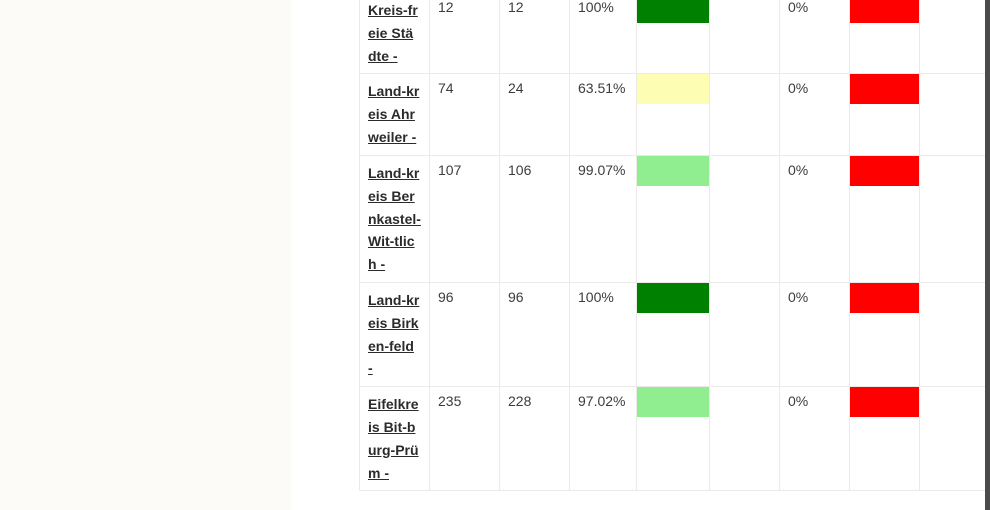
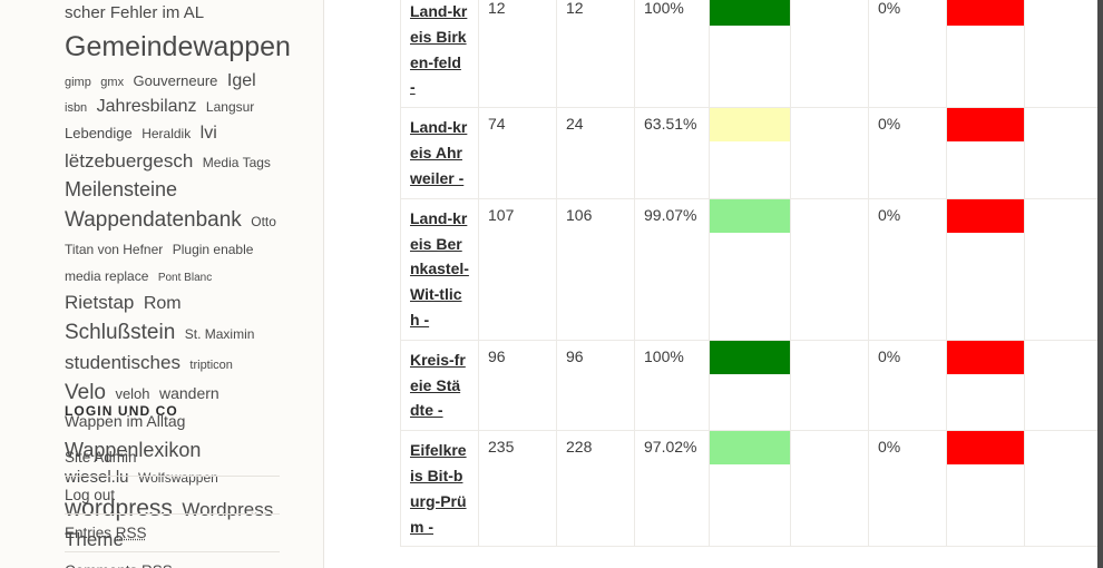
+ scher Fehler im AL Gemeindewappen gimp gmx Gouverneure Igel isbn Jahresbilanz Langsur Lebendige Heraldik lvi lëtzebuergesch Media Tags Meilensteine Wappendatenbank Otto Titan von Hefner Plugin enable media replace Pont Blanc Rietstap Rom Schlußstein St. Maximin studentisches tripticon Velo veloh wandern Wappen im Alltag Wappenlexikon wiesel.lu Wolfswappen wordpress Wordpress Theme
+ LOGIN UND CO
+ Site Admin
+ Log out
+ Entries RSS
- Kreis-freie Städte -	12	12	100%			0%
+ Land-kreis Birken-feld -	12	12	100%			0%
  Land-kreis Ahrweiler -	74	24	63.51%			0%
  Land-kreis Bernkastel-Wit-tlich -	107	106	99.07%			0%
- Land-kreis Birken-feld -	96	96	100%			0%
+ Kreis-freie Städte -	96	96	100%			0%
  Eifelkreis Bit-burg-Prüm -	235	228	97.02%			0%
